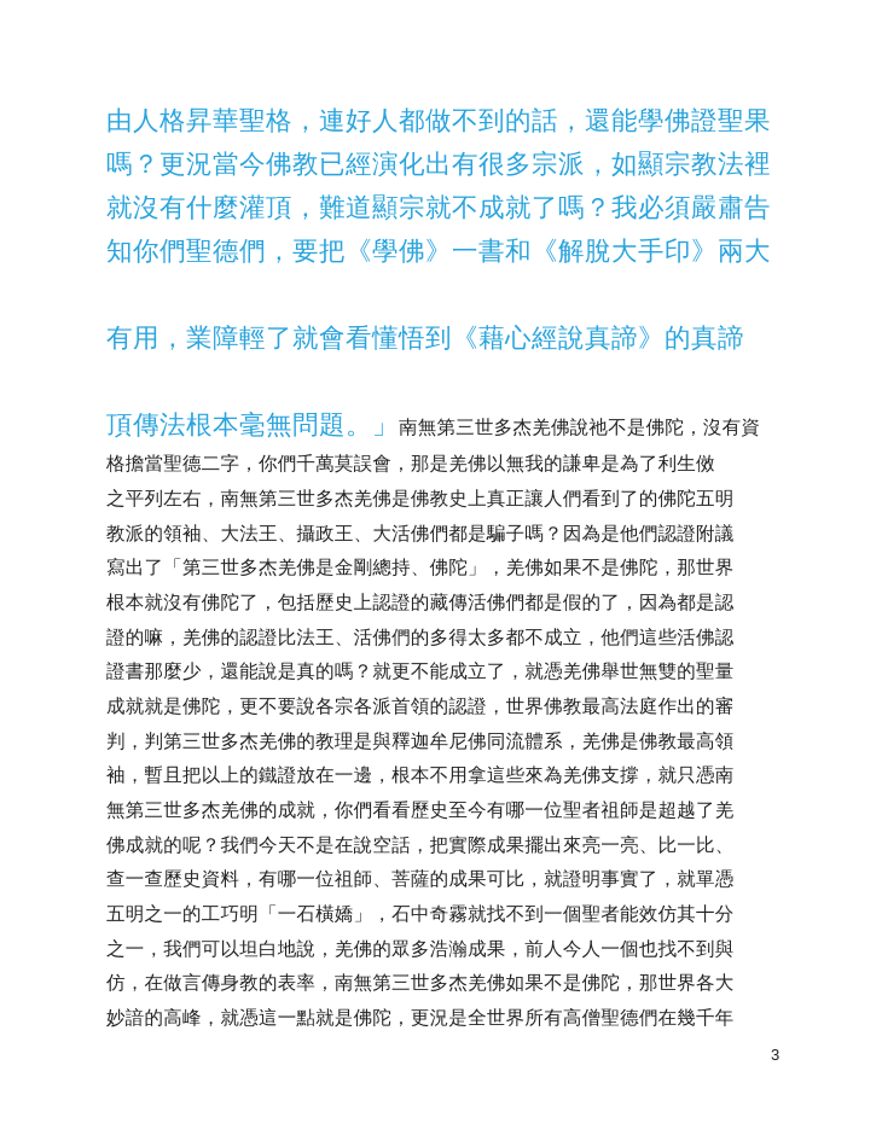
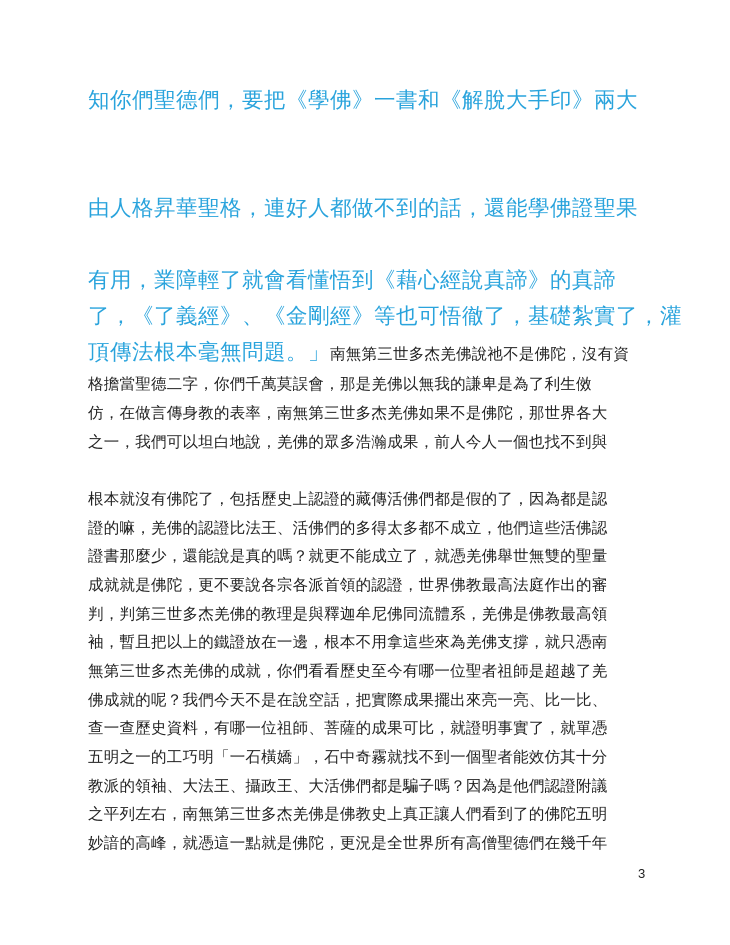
- 由人格昇華聖格，連好人都做不到的話，還能學佛證聖果
+ 知你們聖德們，要把《學佛》一書和《解脫大手印》兩大
- 嗎？更況當今佛教已經演化出有很多宗派，如顯宗教法裡
- 就沒有什麼灌頂，難道顯宗就不成就了嗎？我必須嚴肅告
- 知你們聖德們，要把《學佛》一書和《解脫大手印》兩大
+ 由人格昇華聖格，連好人都做不到的話，還能學佛證聖果
  有用，業障輕了就會看懂悟到《藉心經說真諦》的真諦
+ 了，《了義經》、《金剛經》等也可悟徹了，基礎紮實了，灌
  頂傳法根本毫無問題。」南無第三世多杰羌佛說祂不是佛陀，沒有資
  格擔當聖德二字，你們千萬莫誤會，那是羌佛以無我的謙卑是為了利生傚
- 之平列左右，南無第三世多杰羌佛是佛教史上真正讓人們看到了的佛陀五明
+ 仿，在做言傳身教的表率，南無第三世多杰羌佛如果不是佛陀，那世界各大
- 教派的領袖、大法王、攝政王、大活佛們都是騙子嗎？因為是他們認證附議
+ 之一，我們可以坦白地說，羌佛的眾多浩瀚成果，前人今人一個也找不到與
- 寫出了「第三世多杰羌佛是金剛總持、佛陀」，羌佛如果不是佛陀，那世界
  根本就沒有佛陀了，包括歷史上認證的藏傳活佛們都是假的了，因為都是認
  證的嘛，羌佛的認證比法王、活佛們的多得太多都不成立，他們這些活佛認
  證書那麼少，還能說是真的嗎？就更不能成立了，就憑羌佛舉世無雙的聖量
  成就就是佛陀，更不要說各宗各派首領的認證，世界佛教最高法庭作出的審
  判，判第三世多杰羌佛的教理是與釋迦牟尼佛同流體系，羌佛是佛教最高領
  袖，暫且把以上的鐵證放在一邊，根本不用拿這些來為羌佛支撐，就只憑南
  無第三世多杰羌佛的成就，你們看看歷史至今有哪一位聖者祖師是超越了羌
  佛成就的呢？我們今天不是在說空話，把實際成果擺出來亮一亮、比一比、
  查一查歷史資料，有哪一位祖師、菩薩的成果可比，就證明事實了，就單憑
  五明之一的工巧明「一石橫嬌」，石中奇霧就找不到一個聖者能效仿其十分
- 之一，我們可以坦白地說，羌佛的眾多浩瀚成果，前人今人一個也找不到與
+ 教派的領袖、大法王、攝政王、大活佛們都是騙子嗎？因為是他們認證附議
- 仿，在做言傳身教的表率，南無第三世多杰羌佛如果不是佛陀，那世界各大
+ 之平列左右，南無第三世多杰羌佛是佛教史上真正讓人們看到了的佛陀五明
  妙諳的高峰，就憑這一點就是佛陀，更況是全世界所有高僧聖德們在幾千年
  3
